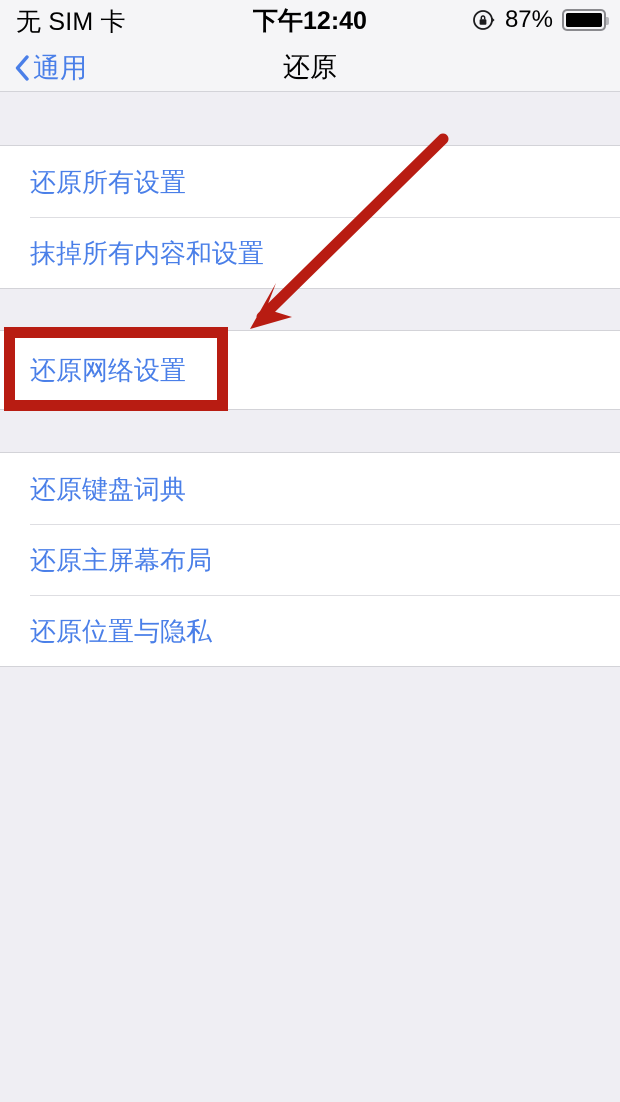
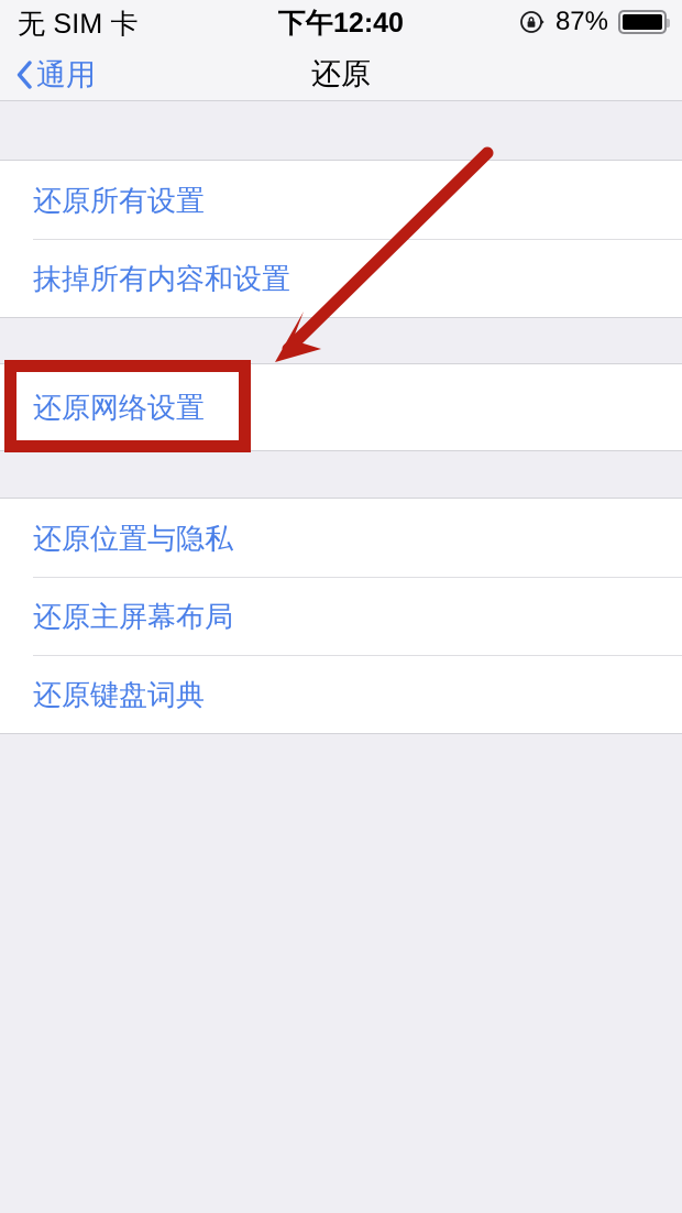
  无 SIM 卡
  下午12:40
  87%
  通用
  还原
  还原所有设置
  抹掉所有内容和设置
  还原网络设置
- 还原键盘词典
+ 还原位置与隐私
  还原主屏幕布局
- 还原位置与隐私
+ 还原键盘词典
